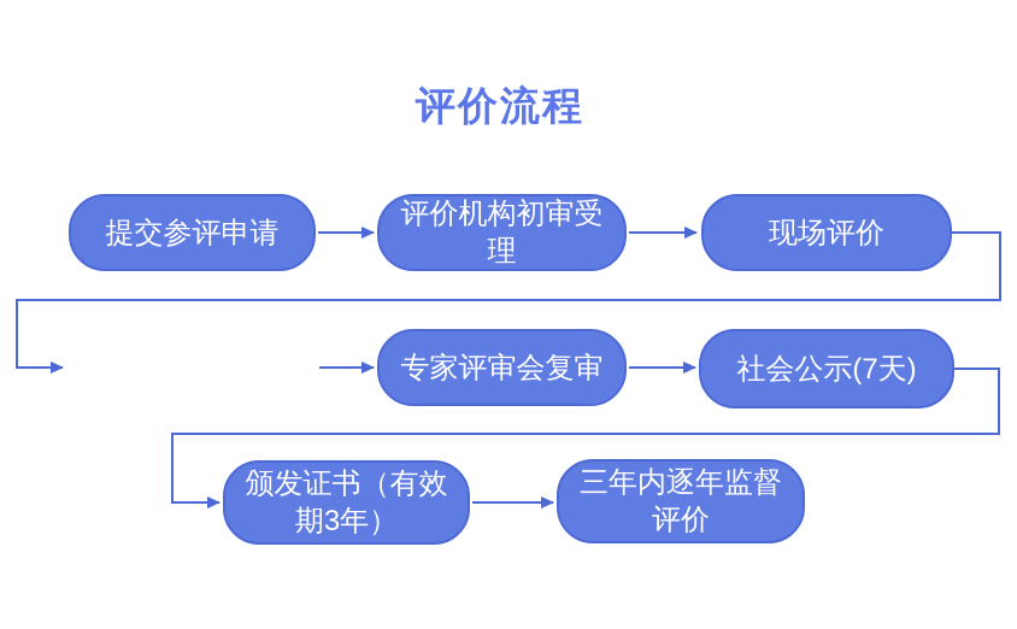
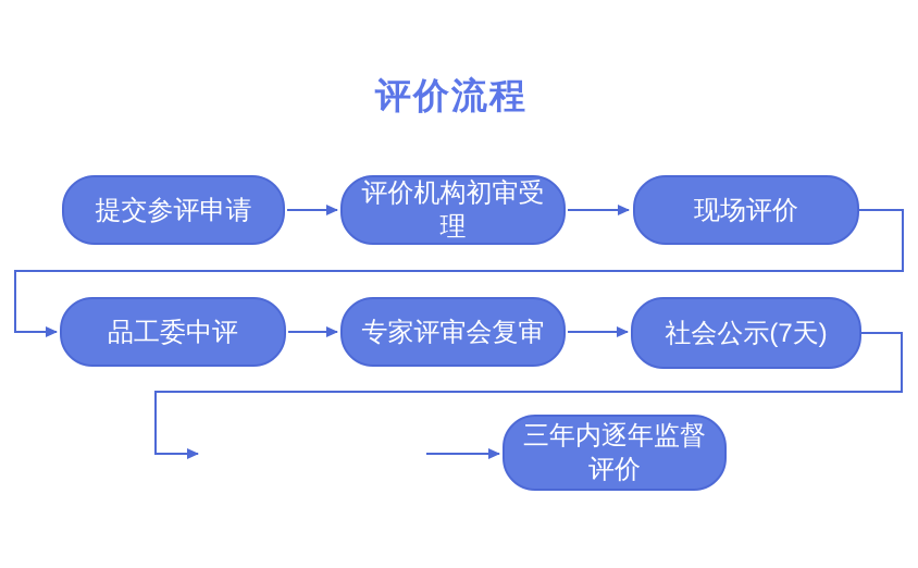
  评价流程
  提交参评申请
  评价机构初审受理
  现场评价
+ 品工委中评
  专家评审会复审
  社会公示(7天)
- 颁发证书（有效期3年）
  三年内逐年监督评价
